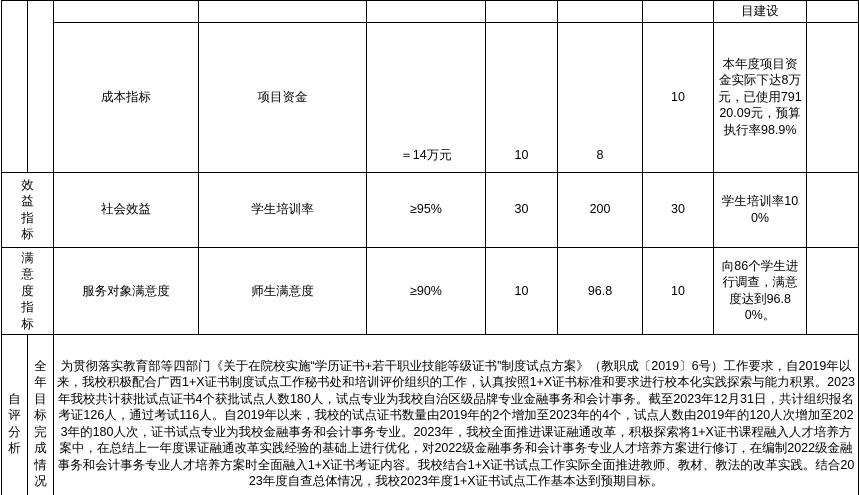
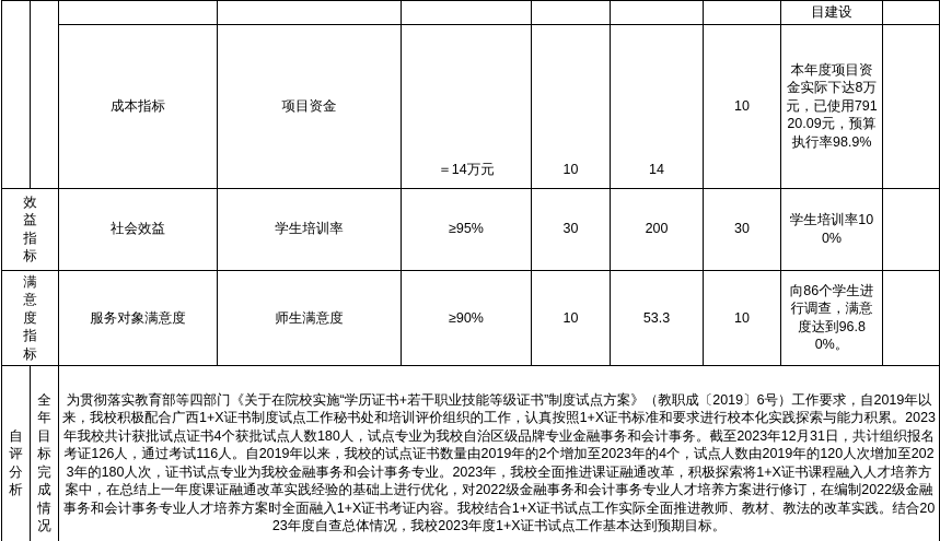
  								目建设
- 成本指标	项目资金	＝14万元	10	8	10	本年度项目资金实际下达8万元，已使用79120.09元，预算执行率98.9%
+ 成本指标	项目资金	＝14万元	10	14	10	本年度项目资金实际下达8万元，已使用79120.09元，预算执行率98.9%
  效益指标	社会效益	学生培训率	≥95%	30	200	30	学生培训率100%
- 满意度指标	服务对象满意度	师生满意度	≥90%	10	96.8	10	向86个学生进行调查，满意度达到96.80%。
+ 满意度指标	服务对象满意度	师生满意度	≥90%	10	53.3	10	向86个学生进行调查，满意度达到96.80%。
  自评分析	全年目标完成情况	为贯彻落实教育部等四部门《关于在院校实施“学历证书+若干职业技能等级证书”制度试点方案》（教职成〔2019〕6号）工作要求，自2019年以来，我校积极配合广西1+X证书制度试点工作秘书处和培训评价组织的工作，认真按照1+X证书标准和要求进行校本化实践探索与能力积累。2023年我校共计获批试点证书4个获批试点人数180人，试点专业为我校自治区级品牌专业金融事务和会计事务。截至2023年12月31日，共计组织报名考证126人，通过考试116人。自2019年以来，我校的试点证书数量由2019年的2个增加至2023年的4个，试点人数由2019年的120人次增加至2023年的180人次，证书试点专业为我校金融事务和会计事务专业。2023年，我校全面推进课证融通改革，积极探索将1+X证书课程融入人才培养方案中，在总结上一年度课证融通改革实践经验的基础上进行优化，对2022级金融事务和会计事务专业人才培养方案进行修订，在编制2022级金融事务和会计事务专业人才培养方案时全面融入1+X证书考证内容。我校结合1+X证书试点工作实际全面推进教师、教材、教法的改革实践。结合2023年度自查总体情况，我校2023年度1+X证书试点工作基本达到预期目标。
